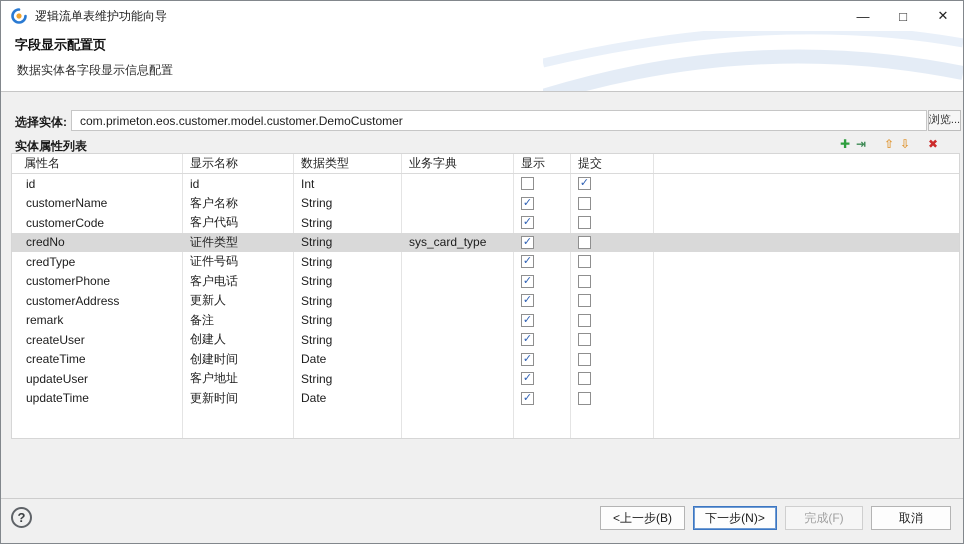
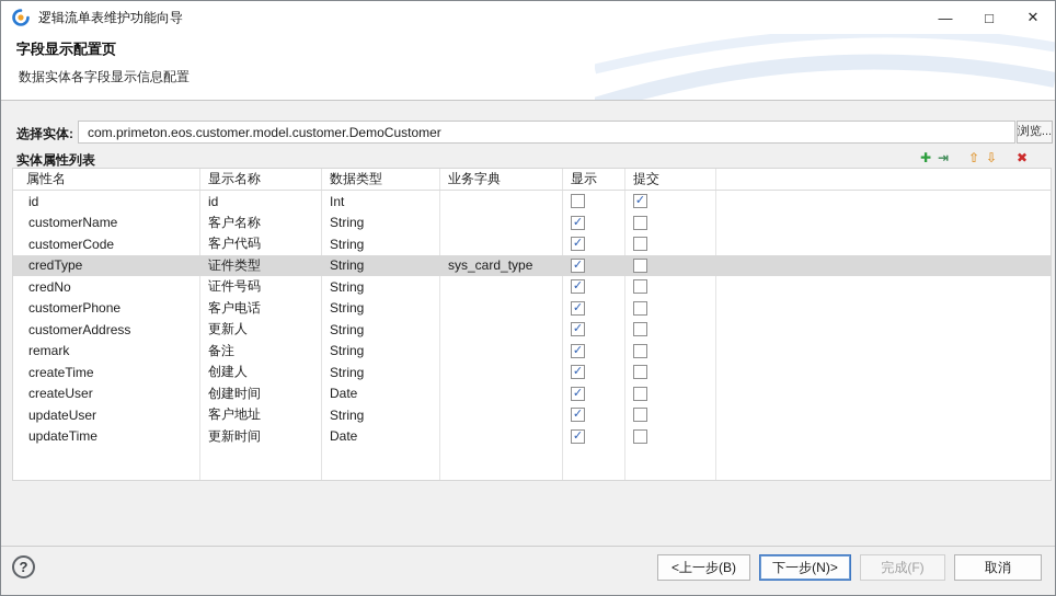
  字段显示配置页
  数据实体各字段显示信息配置
  逻辑流单表维护功能向导
  —
  □
  ✕
  选择实体:
  com.primeton.eos.customer.model.customer.DemoCustomer
  浏览...
  实体属性列表
  ✚
  ⇥
  ⇧
  ⇩
  ✖
  属性名
  显示名称
  数据类型
  业务字典
  显示
  提交
  id
  id
  Int
  ✓
  customerName
  客户名称
  String
  ✓
  customerCode
  客户代码
  String
  ✓
- credNo
+ credType
  证件类型
  String
  sys_card_type
  ✓
- credType
+ credNo
  证件号码
  String
  ✓
  customerPhone
  客户电话
  String
  ✓
  customerAddress
  更新人
  String
  ✓
  remark
  备注
  String
  ✓
- createUser
+ createTime
  创建人
  String
  ✓
- createTime
+ createUser
  创建时间
  Date
  ✓
  updateUser
  客户地址
  String
  ✓
  updateTime
  更新时间
  Date
  ✓
  ?
  <上一步(B)
  下一步(N)>
  完成(F)
  取消
